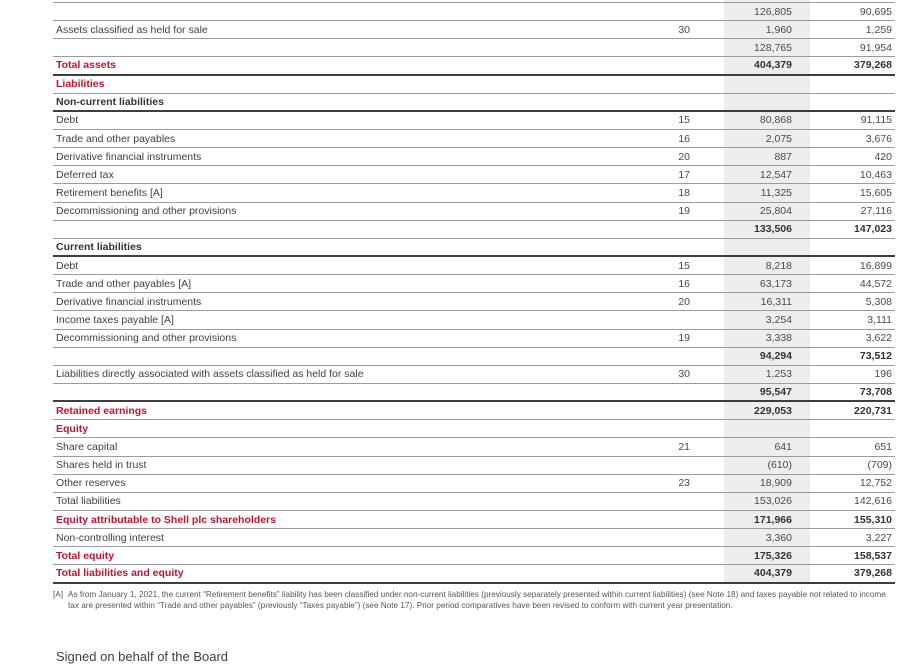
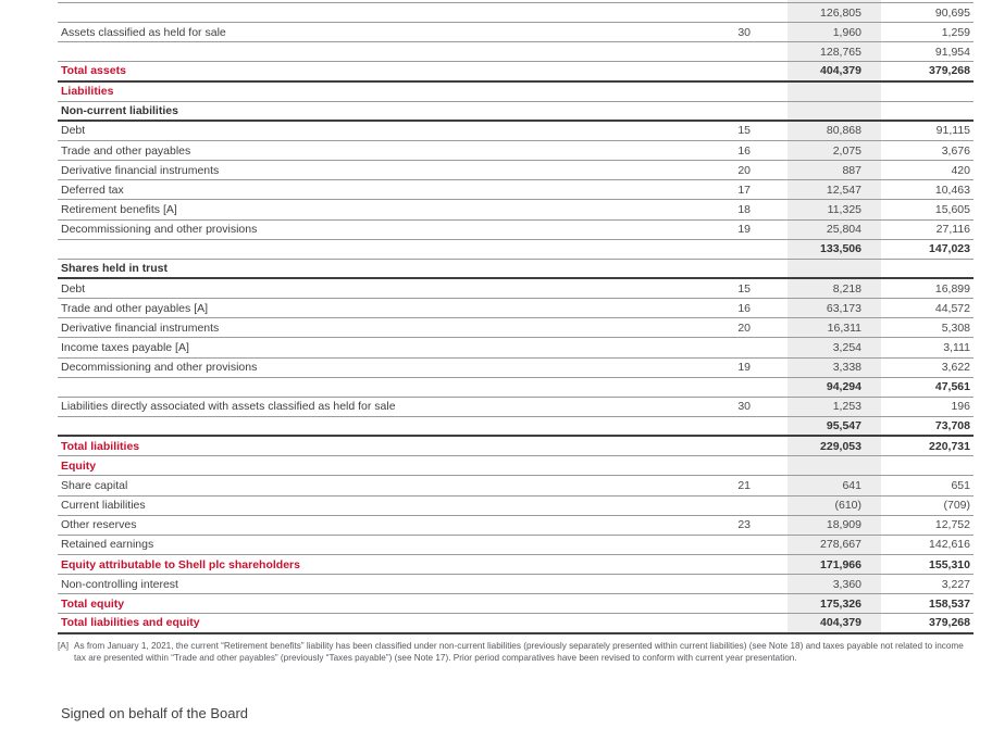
  126,805
  90,695
  Assets classified as held for sale
  30
  1,960
  1,259
  128,765
  91,954
  Total assets
  404,379
  379,268
  Liabilities
  Non-current liabilities
  Debt
  15
  80,868
  91,115
  Trade and other payables
  16
  2,075
  3,676
  Derivative financial instruments
  20
  887
  420
  Deferred tax
  17
  12,547
  10,463
  Retirement benefits [A]
  18
  11,325
  15,605
  Decommissioning and other provisions
  19
  25,804
  27,116
  133,506
  147,023
- Current liabilities
+ Shares held in trust
  Debt
  15
  8,218
  16,899
  Trade and other payables [A]
  16
  63,173
  44,572
  Derivative financial instruments
  20
  16,311
  5,308
  Income taxes payable [A]
  3,254
  3,111
  Decommissioning and other provisions
  19
  3,338
  3,622
  94,294
- 73,512
+ 47,561
  Liabilities directly associated with assets classified as held for sale
  30
  1,253
  196
  95,547
  73,708
- Retained earnings
+ Total liabilities
  229,053
  220,731
  Equity
  Share capital
  21
  641
  651
- Shares held in trust
+ Current liabilities
  (610)
  (709)
  Other reserves
  23
  18,909
  12,752
- Total liabilities
+ Retained earnings
- 153,026
+ 278,667
  142,616
  Equity attributable to Shell plc shareholders
  171,966
  155,310
  Non-controlling interest
  3,360
  3,227
  Total equity
  175,326
  158,537
  Total liabilities and equity
  404,379
  379,268
  [A]
  As from January 1, 2021, the current “Retirement benefits” liability has been classified under non-current liabilities (previously separately presented within current liabilities) (see Note 18) and taxes payable not related to income tax are presented within “Trade and other payables” (previously “Taxes payable”) (see Note 17). Prior period comparatives have been revised to conform with current year presentation.
  Signed on behalf of the Board
